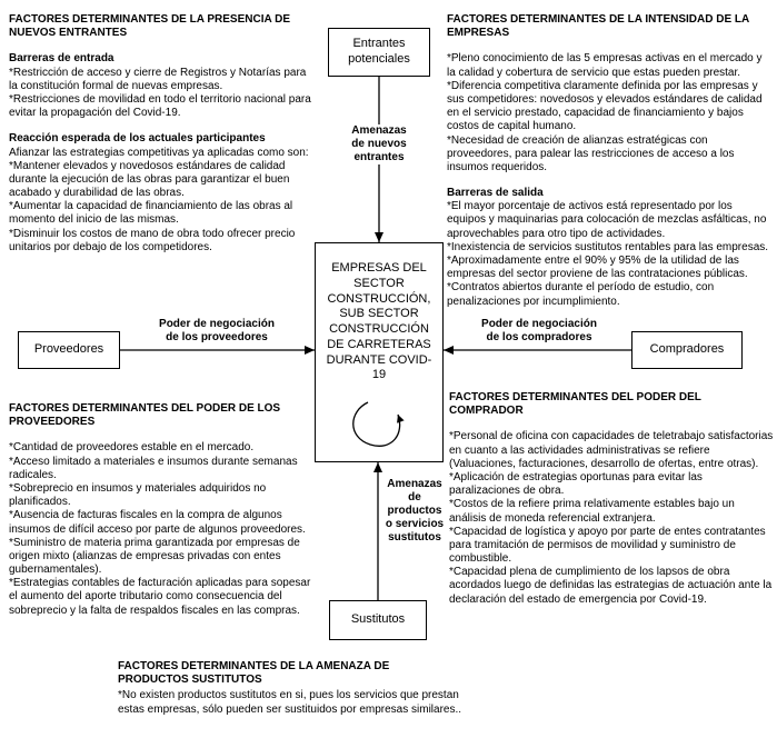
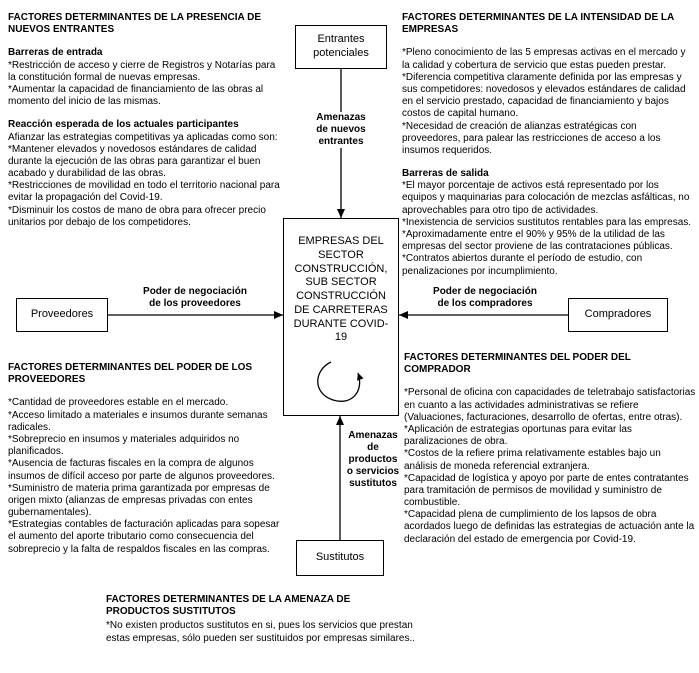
  FACTORES DETERMINANTES DE LA PRESENCIA DE NUEVOS ENTRANTES
  Barreras de entrada
  *Restricción de acceso y cierre de Registros y Notarías para la constitución formal de nuevas empresas.
- *Restricciones de movilidad en todo el territorio nacional para evitar la propagación del Covid-19.
+ *Aumentar la capacidad de financiamiento de las obras al momento del inicio de las mismas.
  Reacción esperada de los actuales participantes
  Afianzar las estrategias competitivas ya aplicadas como son:
  *Mantener elevados y novedosos estándares de calidad durante la ejecución de las obras para garantizar el buen acabado y durabilidad de las obras.
- *Aumentar la capacidad de financiamiento de las obras al momento del inicio de las mismas.
+ *Restricciones de movilidad en todo el territorio nacional para evitar la propagación del Covid-19.
- *Disminuir los costos de mano de obra todo ofrecer precio unitarios por debajo de los competidores.
+ *Disminuir los costos de mano de obra para ofrecer precio unitarios por debajo de los competidores.
  FACTORES DETERMINANTES DE LA INTENSIDAD DE LA EMPRESAS
  *Pleno conocimiento de las 5 empresas activas en el mercado y la calidad y cobertura de servicio que estas pueden prestar.
  *Diferencia competitiva claramente definida por las empresas y sus competidores: novedosos y elevados estándares de calidad en el servicio prestado, capacidad de financiamiento y bajos costos de capital humano.
  *Necesidad de creación de alianzas estratégicas con proveedores, para palear las restricciones de acceso a los insumos requeridos.
  Barreras de salida
  *El mayor porcentaje de activos está representado por los equipos y maquinarias para colocación de mezclas asfálticas, no aprovechables para otro tipo de actividades.
  *Inexistencia de servicios sustitutos rentables para las empresas.
  *Aproximadamente entre el 90% y 95% de la utilidad de las empresas del sector proviene de las contrataciones públicas.
  *Contratos abiertos durante el período de estudio, con penalizaciones por incumplimiento.
  FACTORES DETERMINANTES DEL PODER DE LOS PROVEEDORES
  *Cantidad de proveedores estable en el mercado.
  *Acceso limitado a materiales e insumos durante semanas radicales.
  *Sobreprecio en insumos y materiales adquiridos no planificados.
  *Ausencia de facturas fiscales en la compra de algunos insumos de difícil acceso por parte de algunos proveedores.
  *Suministro de materia prima garantizada por empresas de origen mixto (alianzas de empresas privadas con entes gubernamentales).
  *Estrategias contables de facturación aplicadas para sopesar el aumento del aporte tributario como consecuencia del sobreprecio y la falta de respaldos fiscales en las compras.
  FACTORES DETERMINANTES DEL PODER DEL COMPRADOR
  *Personal de oficina con capacidades de teletrabajo satisfactorias en cuanto a las actividades administrativas se refiere (Valuaciones, facturaciones, desarrollo de ofertas, entre otras).
  *Aplicación de estrategias oportunas para evitar las paralizaciones de obra.
  *Costos de la refiere prima relativamente estables bajo un análisis de moneda referencial extranjera.
  *Capacidad de logística y apoyo por parte de entes contratantes para tramitación de permisos de movilidad y suministro de combustible.
  *Capacidad plena de cumplimiento de los lapsos de obra acordados luego de definidas las estrategias de actuación ante la declaración del estado de emergencia por Covid-19.
  FACTORES DETERMINANTES DE LA AMENAZA DE PRODUCTOS SUSTITUTOS
  *No existen productos sustitutos en si, pues los servicios que prestan estas empresas, sólo pueden ser sustituidos por empresas similares..
  Entrantes potenciales
  EMPRESAS DEL SECTOR CONSTRUCCIÓN, SUB SECTOR CONSTRUCCIÓN DE CARRETERAS DURANTE COVID-19
  Proveedores
  Compradores
  Sustitutos
  Amenazas
  de nuevos
  entrantes
  Poder de negociación
  de los proveedores
  Poder de negociación
  de los compradores
  Amenazas
  de
  productos
  o servicios
  sustitutos
